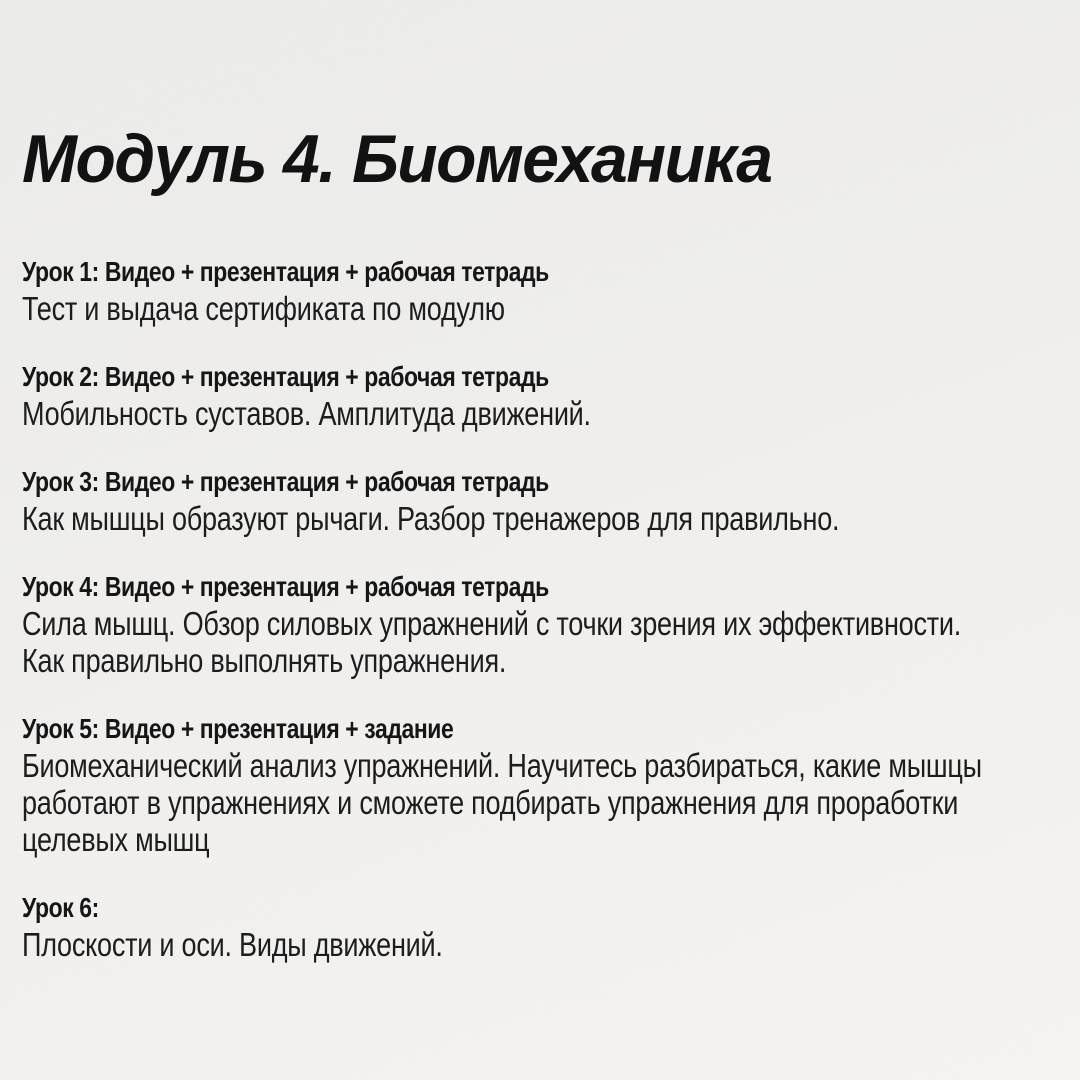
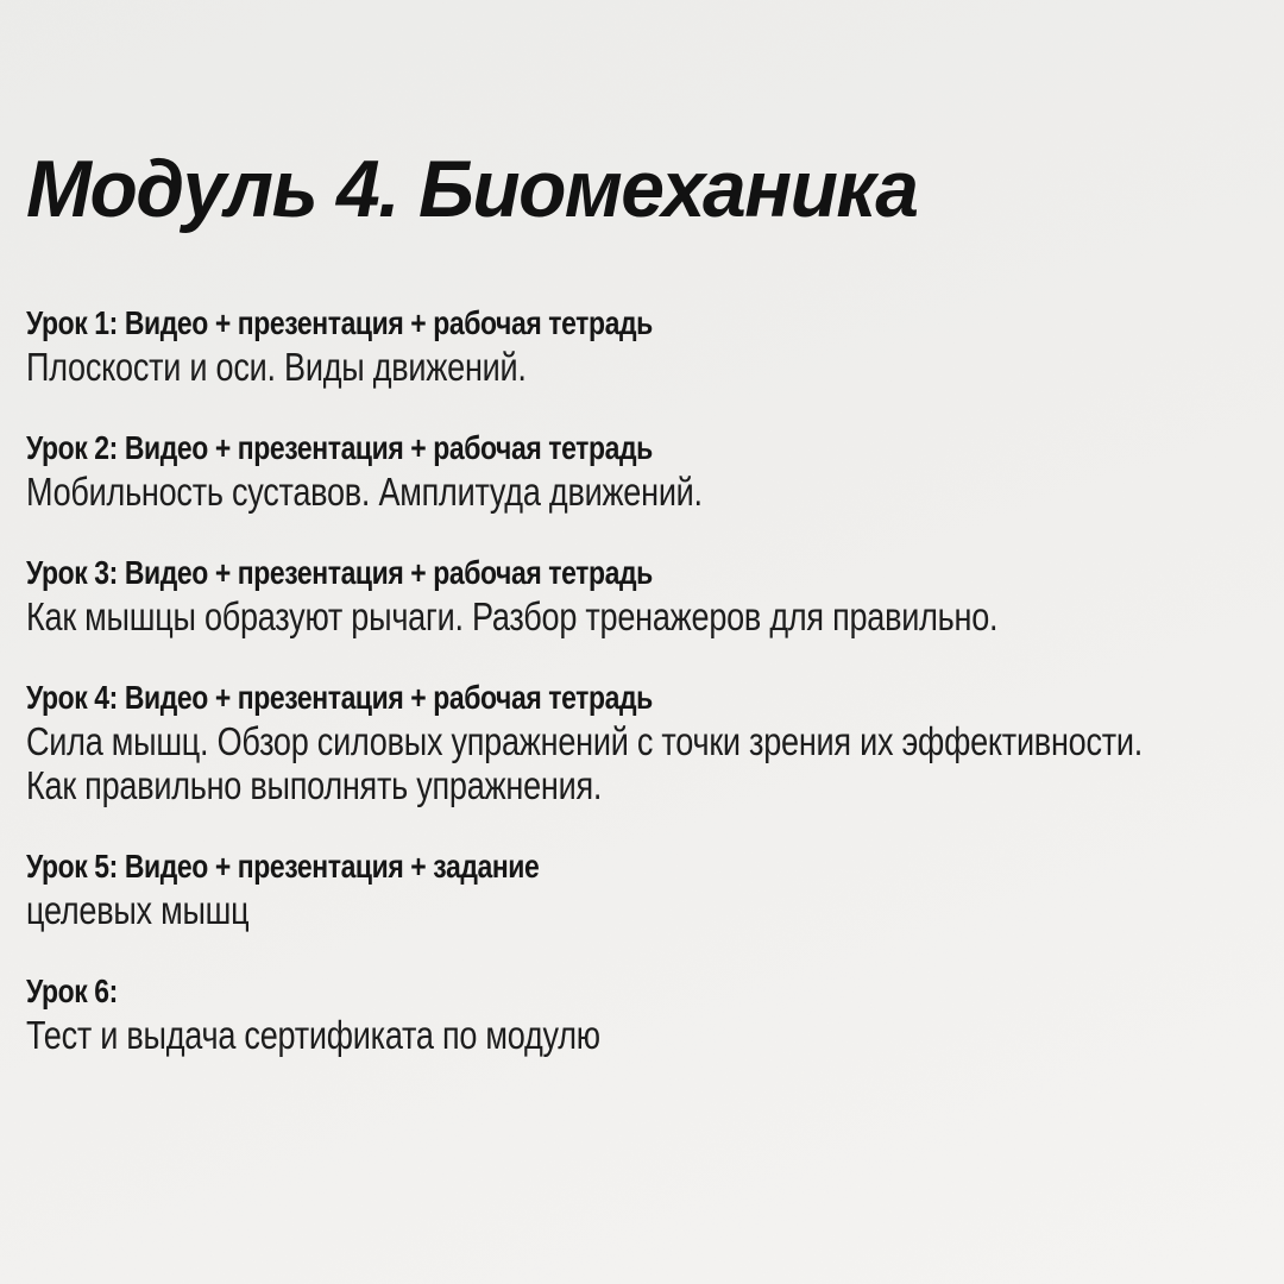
  Модуль 4. Биомеханика
  Урок 1: Видео + презентация + рабочая тетрадь
- Тест и выдача сертификата по модулю
+ Плоскости и оси. Виды движений.
  Урок 2: Видео + презентация + рабочая тетрадь
  Мобильность суставов. Амплитуда движений.
  Урок 3: Видео + презентация + рабочая тетрадь
  Как мышцы образуют рычаги. Разбор тренажеров для правильно.
  Урок 4: Видео + презентация + рабочая тетрадь
  Сила мышц. Обзор силовых упражнений с точки зрения их эффективности.
  Как правильно выполнять упражнения.
  Урок 5: Видео + презентация + задание
- Биомеханический анализ упражнений. Научитесь разбираться, какие мышцы
- работают в упражнениях и сможете подбирать упражнения для проработки
  целевых мышц
  Урок 6:
- Плоскости и оси. Виды движений.
+ Тест и выдача сертификата по модулю
